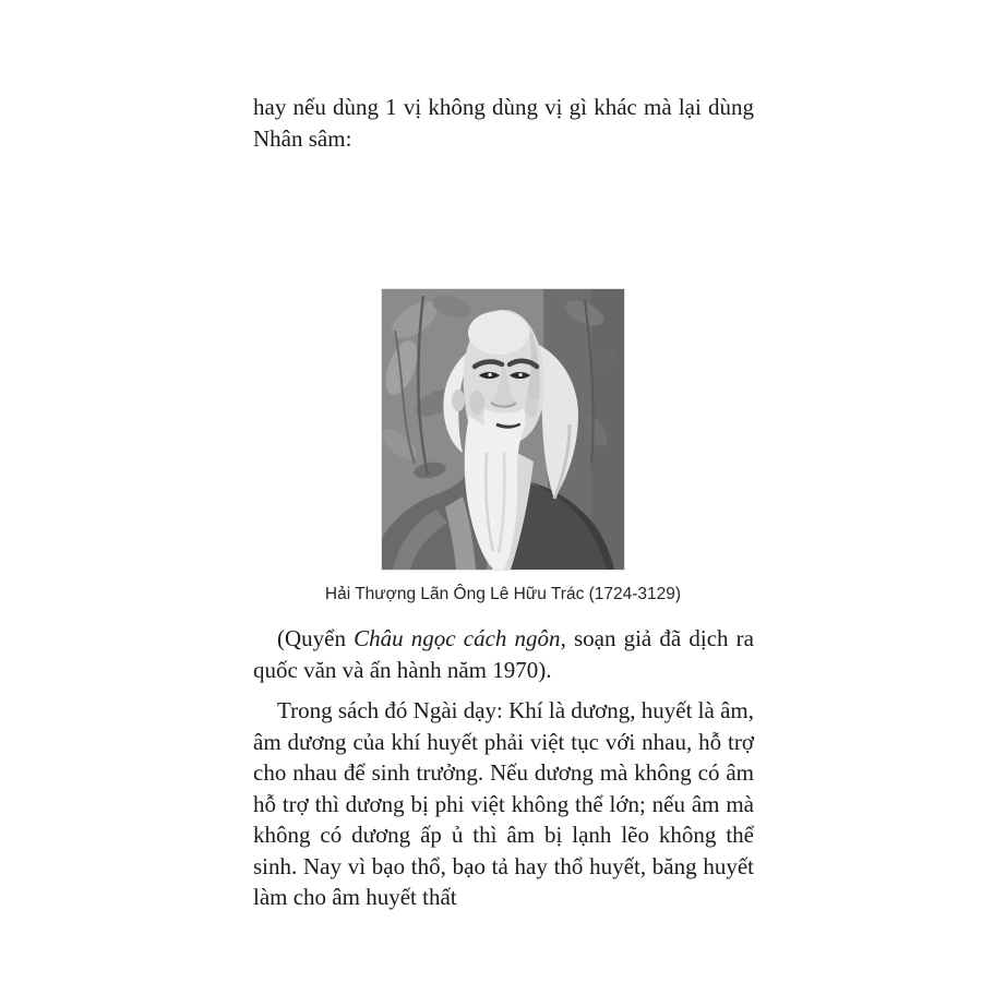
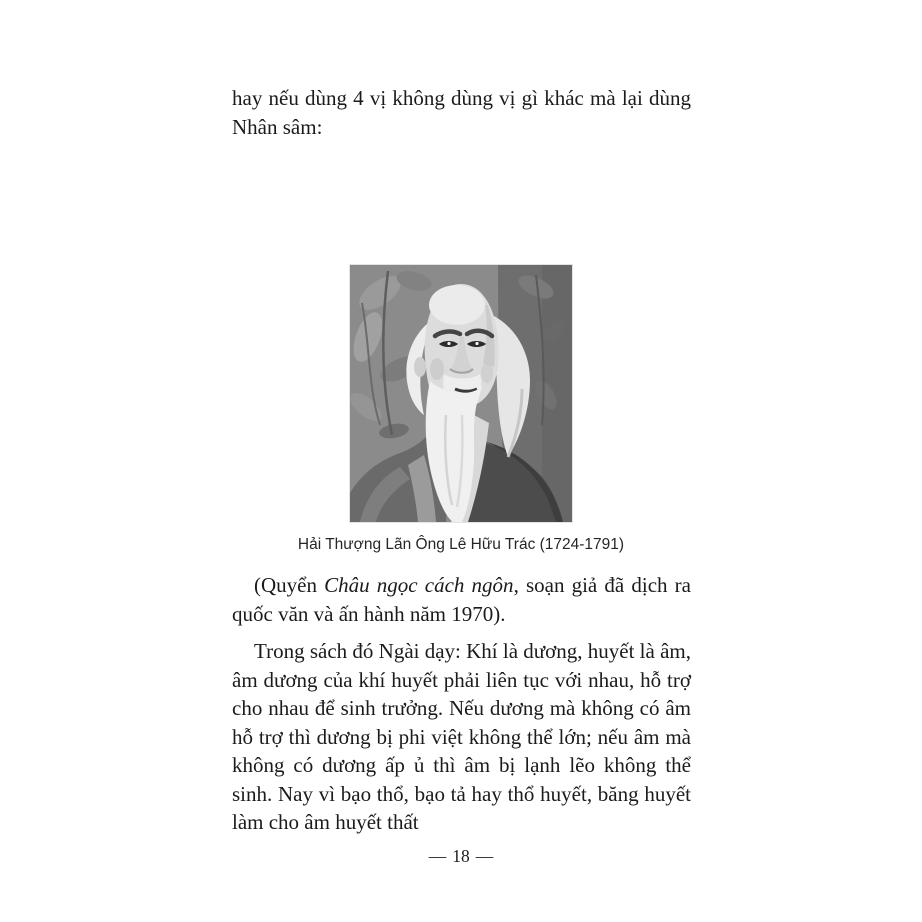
- hay nếu dùng 1 vị không dùng vị gì khác mà lại dùng Nhân sâm:
+ hay nếu dùng 4 vị không dùng vị gì khác mà lại dùng Nhân sâm:
- Hải Thượng Lãn Ông Lê Hữu Trác (1724-3129)
+ Hải Thượng Lãn Ông Lê Hữu Trác (1724-1791)
  (Quyển Châu ngọc cách ngôn, soạn giả đã dịch ra quốc văn và ấn hành năm 1970).
- Trong sách đó Ngài dạy: Khí là dương, huyết là âm, âm dương của khí huyết phải việt tục với nhau, hỗ trợ cho nhau để sinh trưởng. Nếu dương mà không có âm hỗ trợ thì dương bị phi việt không thể lớn; nếu âm mà không có dương ấp ủ thì âm bị lạnh lẽo không thể sinh. Nay vì bạo thổ, bạo tả hay thổ huyết, băng huyết làm cho âm huyết thất
+ Trong sách đó Ngài dạy: Khí là dương, huyết là âm, âm dương của khí huyết phải liên tục với nhau, hỗ trợ cho nhau để sinh trưởng. Nếu dương mà không có âm hỗ trợ thì dương bị phi việt không thể lớn; nếu âm mà không có dương ấp ủ thì âm bị lạnh lẽo không thể sinh. Nay vì bạo thổ, bạo tả hay thổ huyết, băng huyết làm cho âm huyết thất
+ — 18 —
